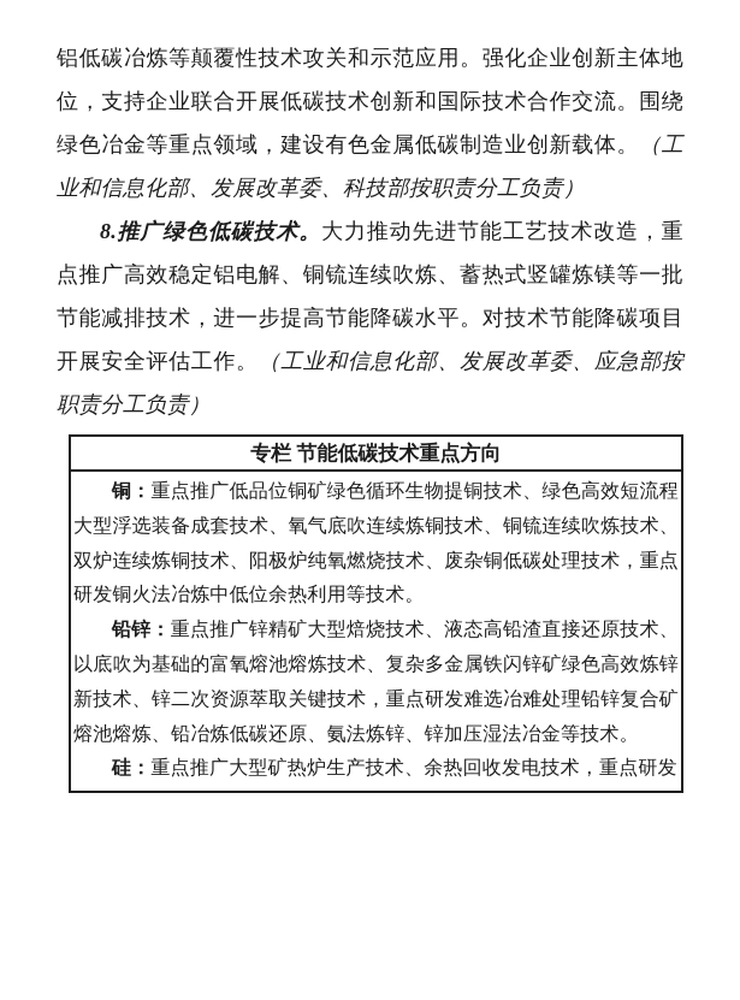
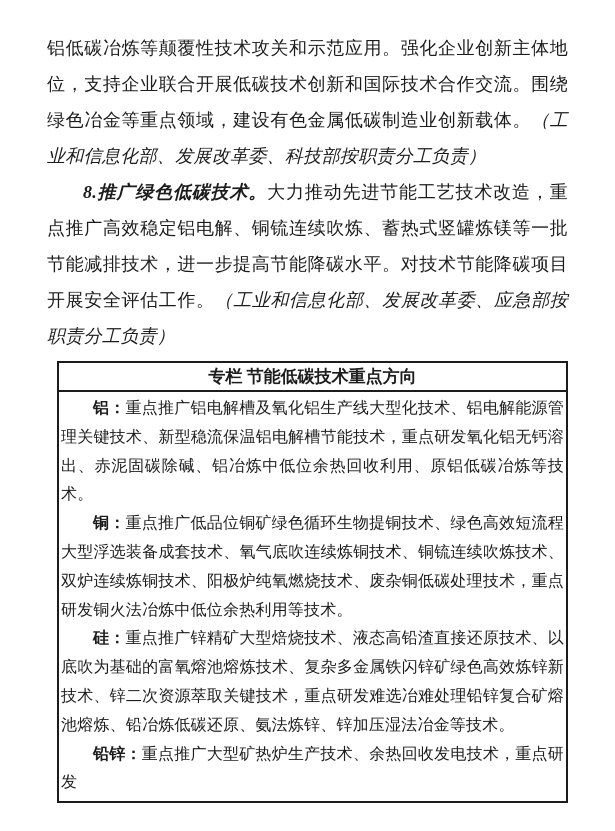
  铝低碳冶炼等颠覆性技术攻关和示范应用。强化企业创新主体地位，支持企业联合开展低碳技术创新和国际技术合作交流。围绕绿色冶金等重点领域，建设有色金属低碳制造业创新载体。（工业和信息化部、发展改革委、科技部按职责分工负责）
  8.推广绿色低碳技术。大力推动先进节能工艺技术改造，重点推广高效稳定铝电解、铜锍连续吹炼、蓄热式竖罐炼镁等一批节能减排技术，进一步提高节能降碳水平。对技术节能降碳项目开展安全评估工作。（工业和信息化部、发展改革委、应急部按职责分工负责）
  专栏 节能低碳技术重点方向
+ 铝：重点推广铝电解槽及氧化铝生产线大型化技术、铝电解能源管理关键技术、新型稳流保温铝电解槽节能技术，重点研发氧化铝无钙溶出、赤泥固碳除碱、铝冶炼中低位余热回收利用、原铝低碳冶炼等技术。
  铜：重点推广低品位铜矿绿色循环生物提铜技术、绿色高效短流程大型浮选装备成套技术、氧气底吹连续炼铜技术、铜锍连续吹炼技术、双炉连续炼铜技术、阳极炉纯氧燃烧技术、废杂铜低碳处理技术，重点研发铜火法冶炼中低位余热利用等技术。
- 铅锌：重点推广锌精矿大型焙烧技术、液态高铅渣直接还原技术、以底吹为基础的富氧熔池熔炼技术、复杂多金属铁闪锌矿绿色高效炼锌新技术、锌二次资源萃取关键技术，重点研发难选冶难处理铅锌复合矿熔池熔炼、铅冶炼低碳还原、氨法炼锌、锌加压湿法冶金等技术。
+ 硅：重点推广锌精矿大型焙烧技术、液态高铅渣直接还原技术、以底吹为基础的富氧熔池熔炼技术、复杂多金属铁闪锌矿绿色高效炼锌新技术、锌二次资源萃取关键技术，重点研发难选冶难处理铅锌复合矿熔池熔炼、铅冶炼低碳还原、氨法炼锌、锌加压湿法冶金等技术。
- 硅：重点推广大型矿热炉生产技术、余热回收发电技术，重点研发
+ 铅锌：重点推广大型矿热炉生产技术、余热回收发电技术，重点研发
